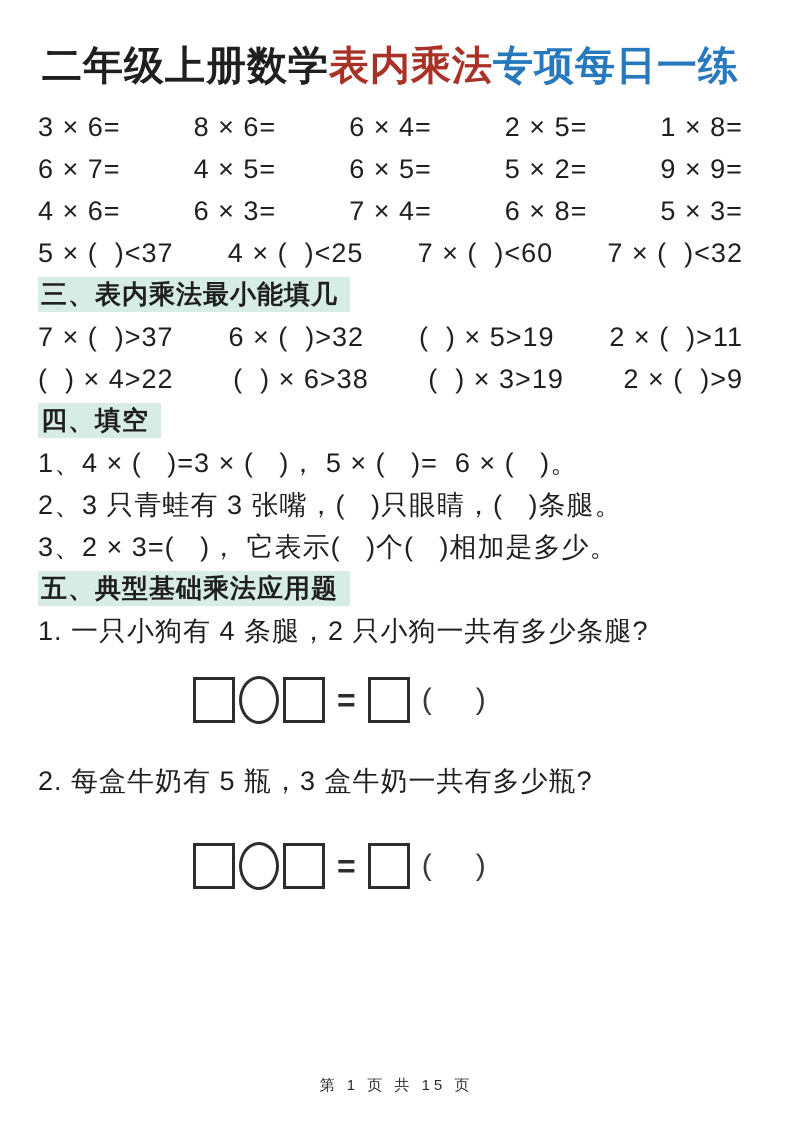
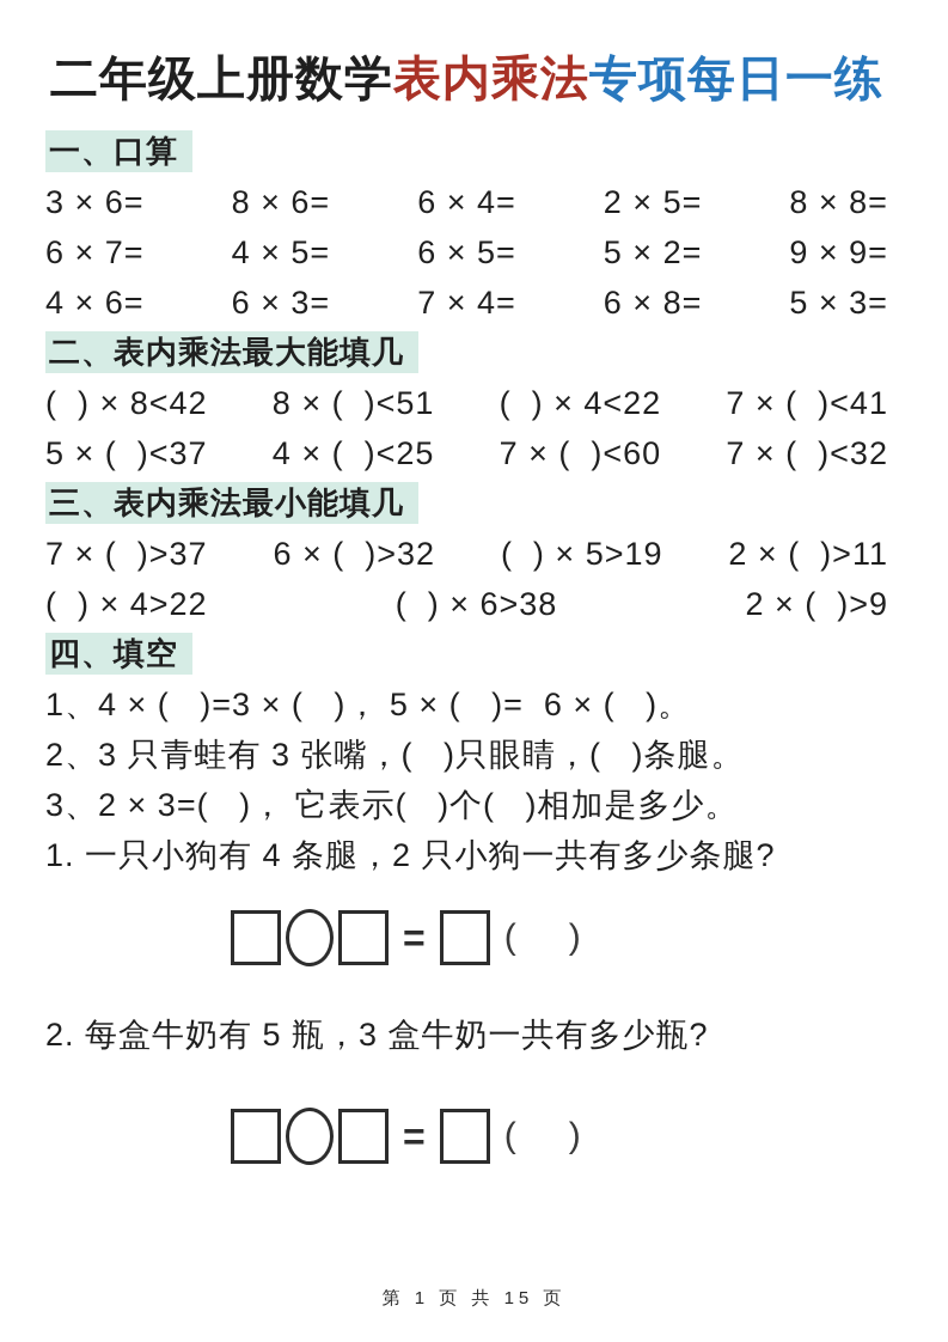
  二年级上册数学表内乘法专项每日一练
+ 一、口算
  3 × 6=
  8 × 6=
  6 × 4=
  2 × 5=
- 1 × 8=
+ 8 × 8=
  6 × 7=
  4 × 5=
  6 × 5=
  5 × 2=
  9 × 9=
  4 × 6=
  6 × 3=
  7 × 4=
  6 × 8=
  5 × 3=
+ 二、表内乘法最大能填几
+ ( ) × 8<42
+ 8 × ( )<51
+ ( ) × 4<22
+ 7 × ( )<41
  5 × ( )<37
  4 × ( )<25
  7 × ( )<60
  7 × ( )<32
  三、表内乘法最小能填几
  7 × ( )>37
  6 × ( )>32
  ( ) × 5>19
  2 × ( )>11
  ( ) × 4>22
  ( ) × 6>38
- ( ) × 3>19
  2 × ( )>9
  四、填空
  1、4 × ( )=3 × ( )， 5 × ( )= 6 × ( )。
  2、3 只青蛙有 3 张嘴，( )只眼睛，( )条腿。
  3、2 × 3=( )， 它表示( )个( )相加是多少。
- 五、典型基础乘法应用题
  1. 一只小狗有 4 条腿，2 只小狗一共有多少条腿?
  =
  (
  )
  2. 每盒牛奶有 5 瓶，3 盒牛奶一共有多少瓶?
  =
  (
  )
  第 1 页 共 15 页
